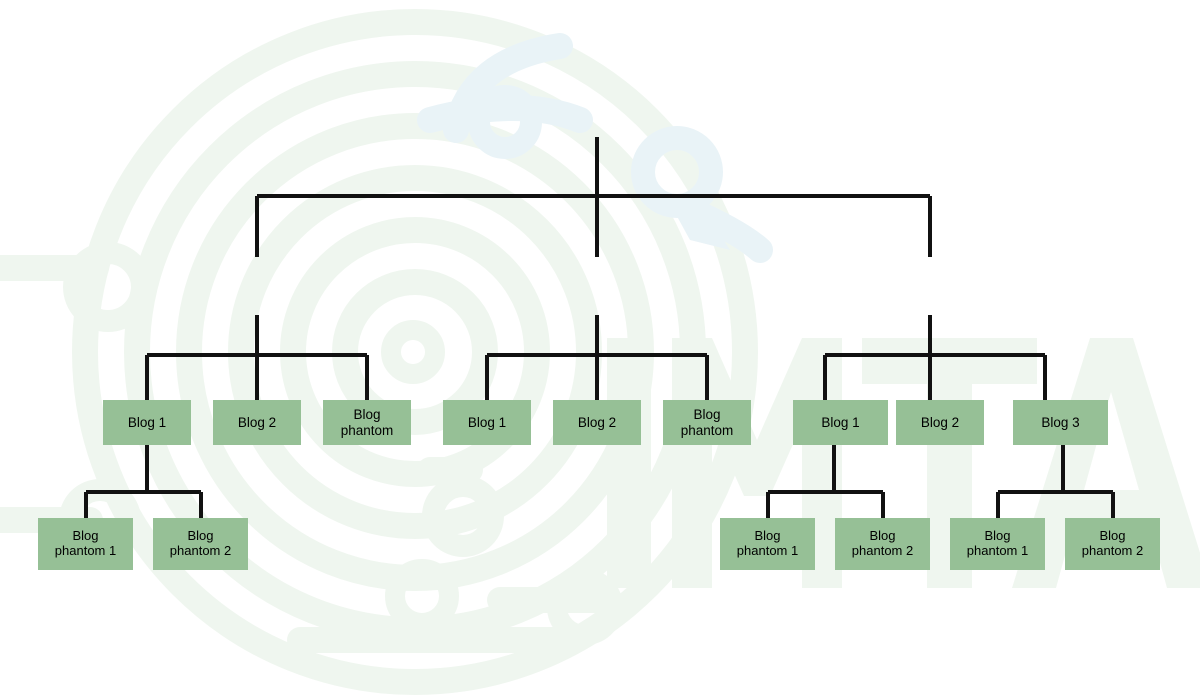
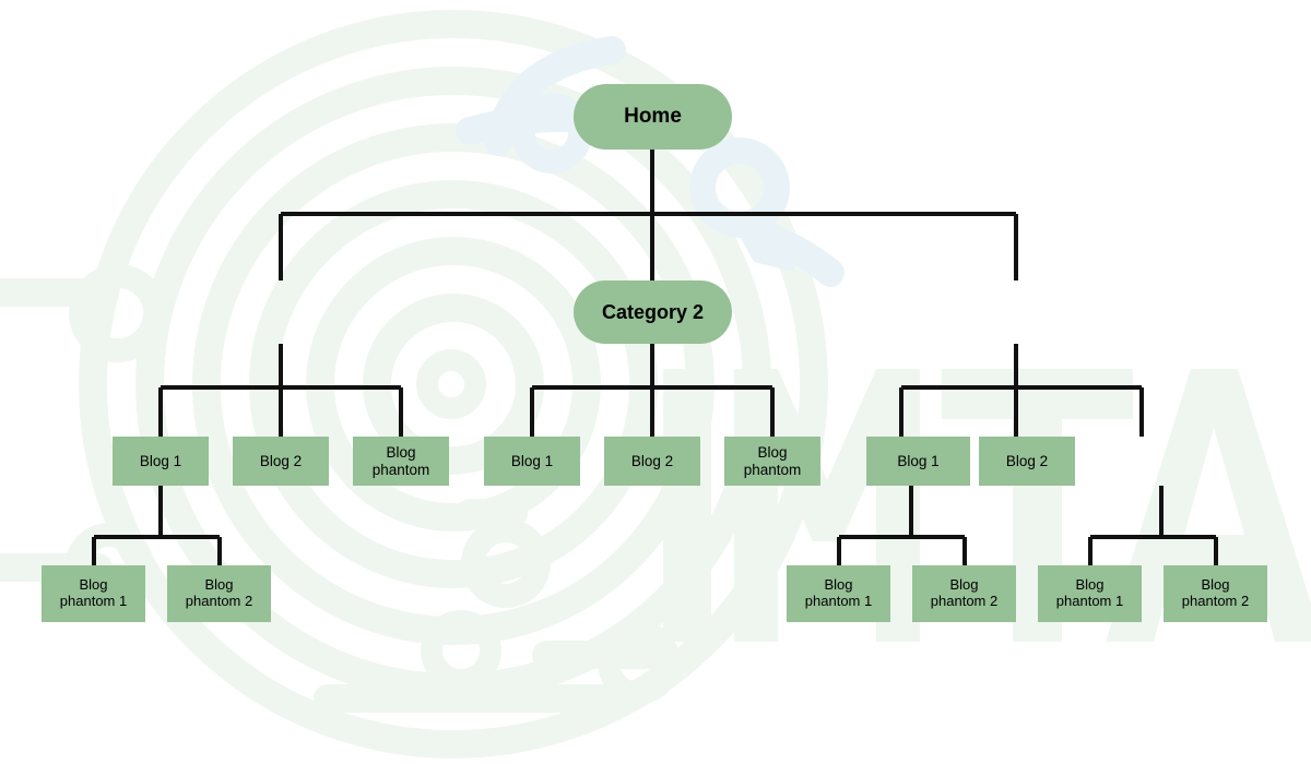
+ Home
+ Category 2
  Blog 1
  Blog 2
  Blog
  phantom
  Blog 1
  Blog 2
  Blog
  phantom
  Blog 1
  Blog 2
- Blog 3
  Blog
  phantom 1
  Blog
  phantom 2
  Blog
  phantom 1
  Blog
  phantom 2
  Blog
  phantom 1
  Blog
  phantom 2
